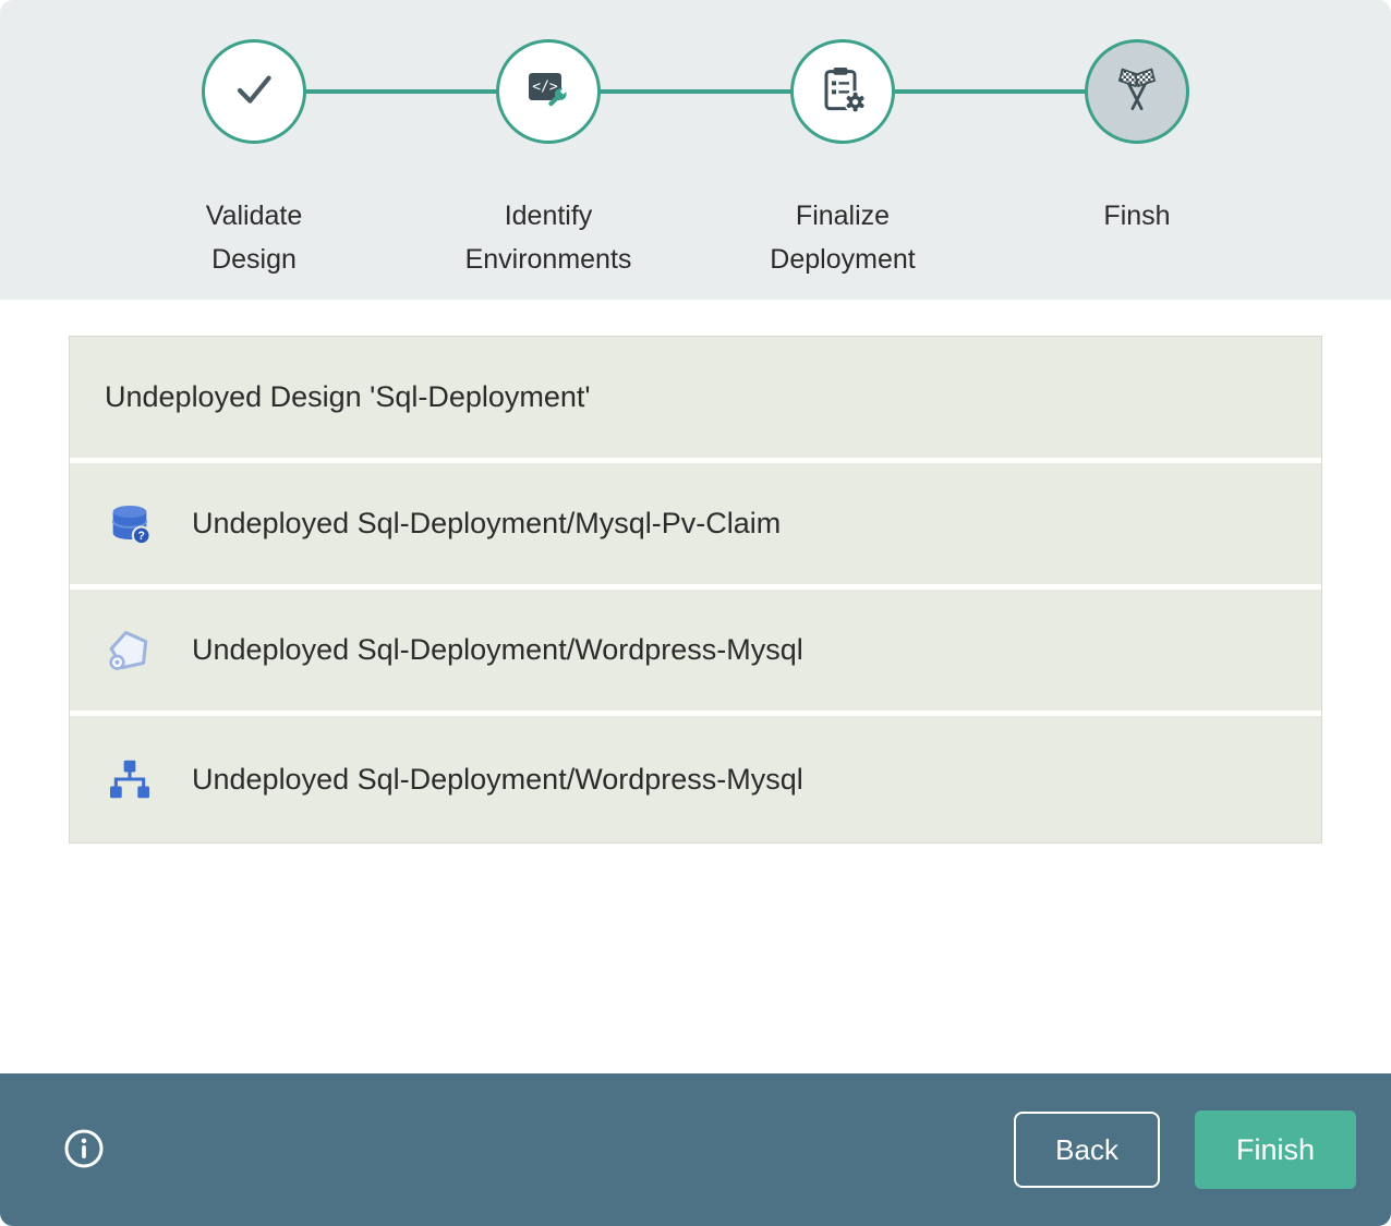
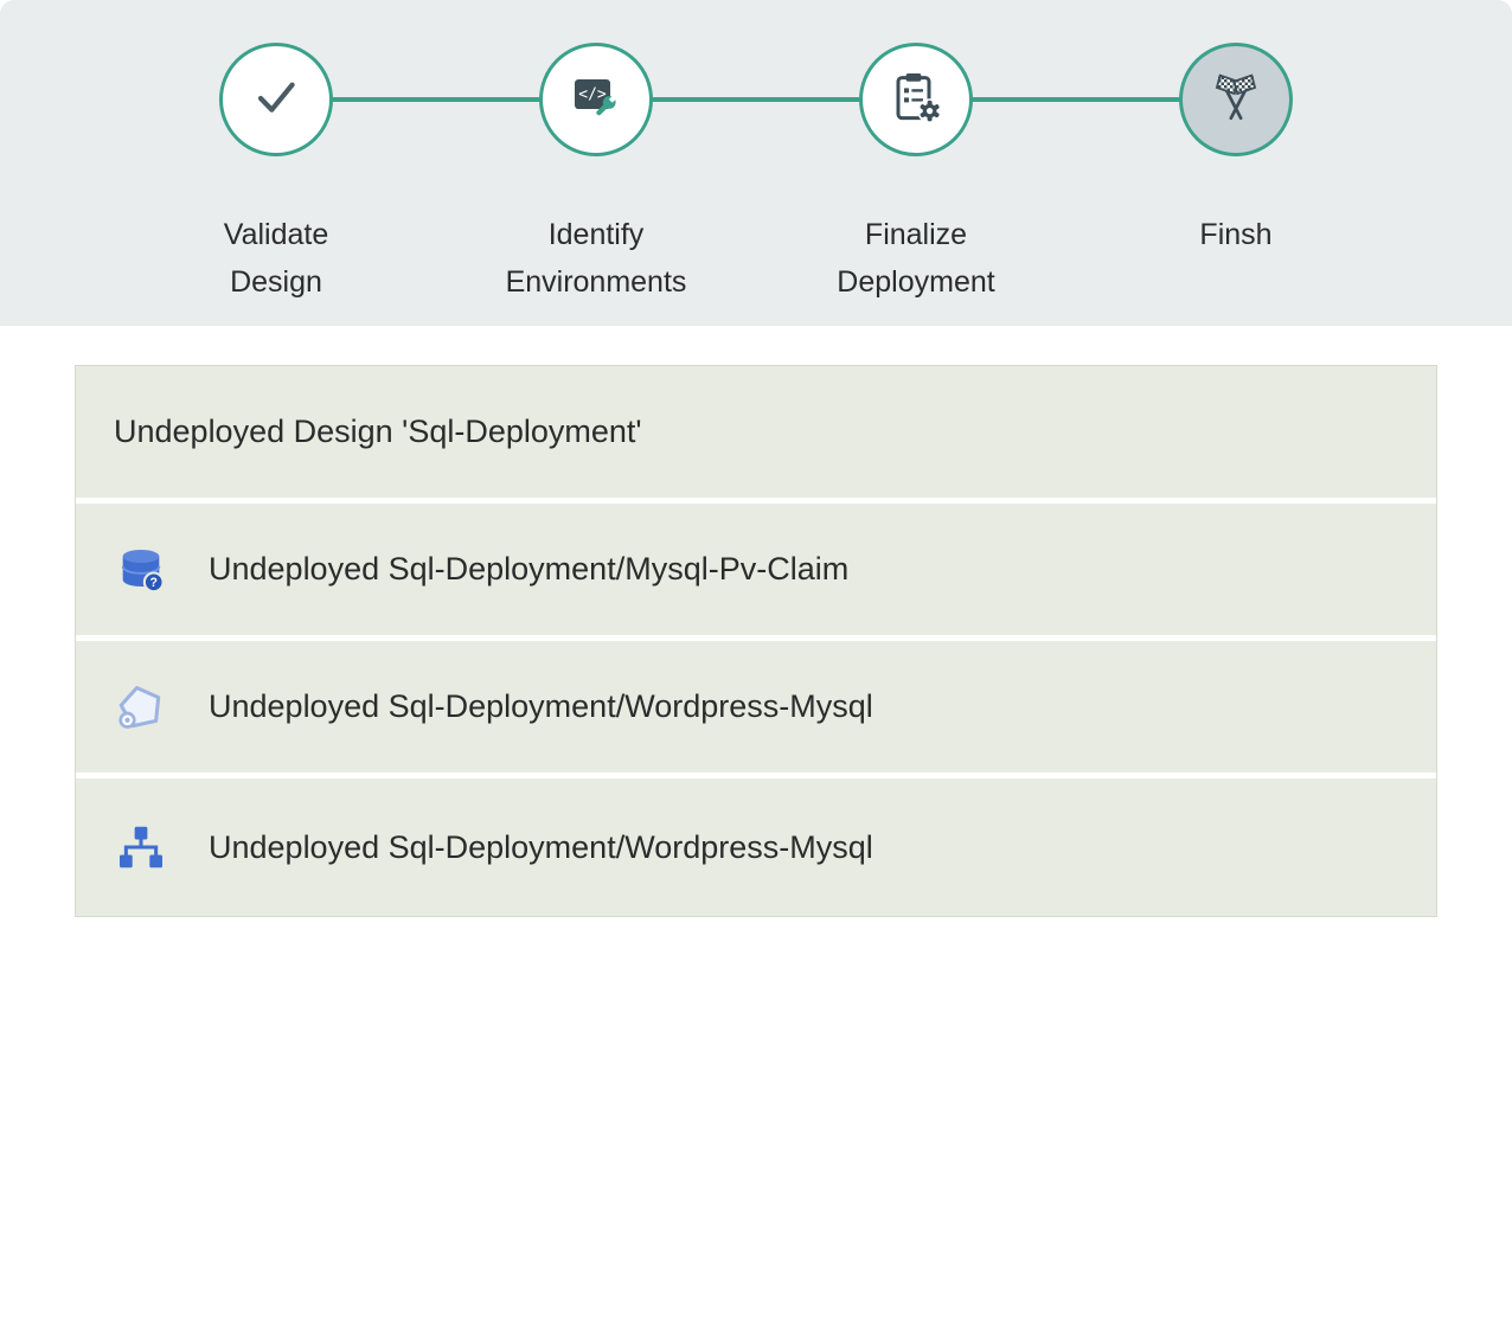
  Validate Design
  </>
  Identify Environments
  Finalize Deployment
  Finsh
  Undeployed Design 'Sql-Deployment'
  ?
  Undeployed Sql-Deployment/Mysql-Pv-Claim
  Undeployed Sql-Deployment/Wordpress-Mysql
  Undeployed Sql-Deployment/Wordpress-Mysql
- Back
- Finish
